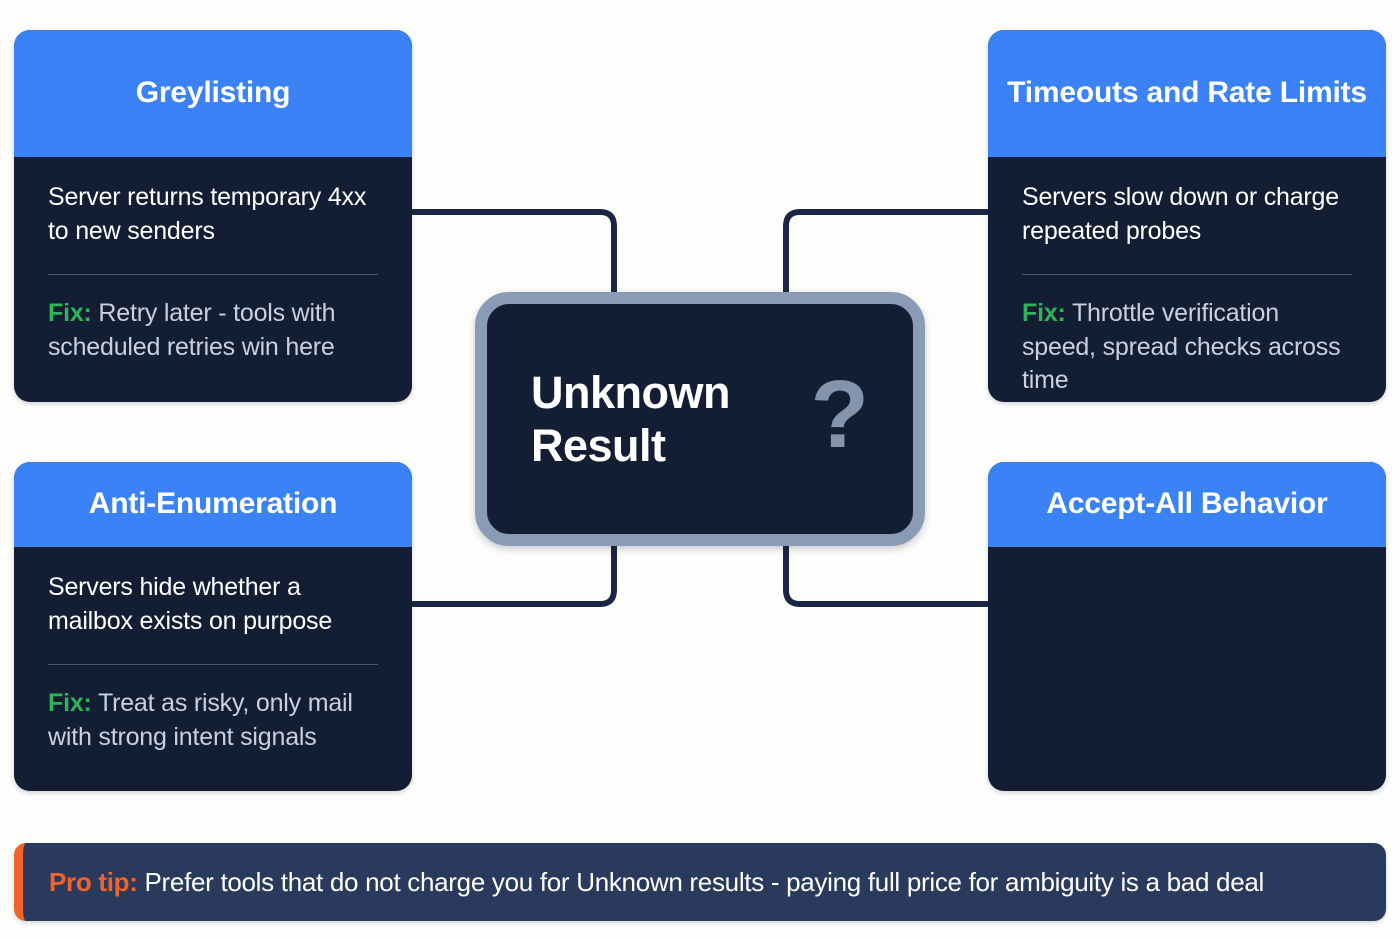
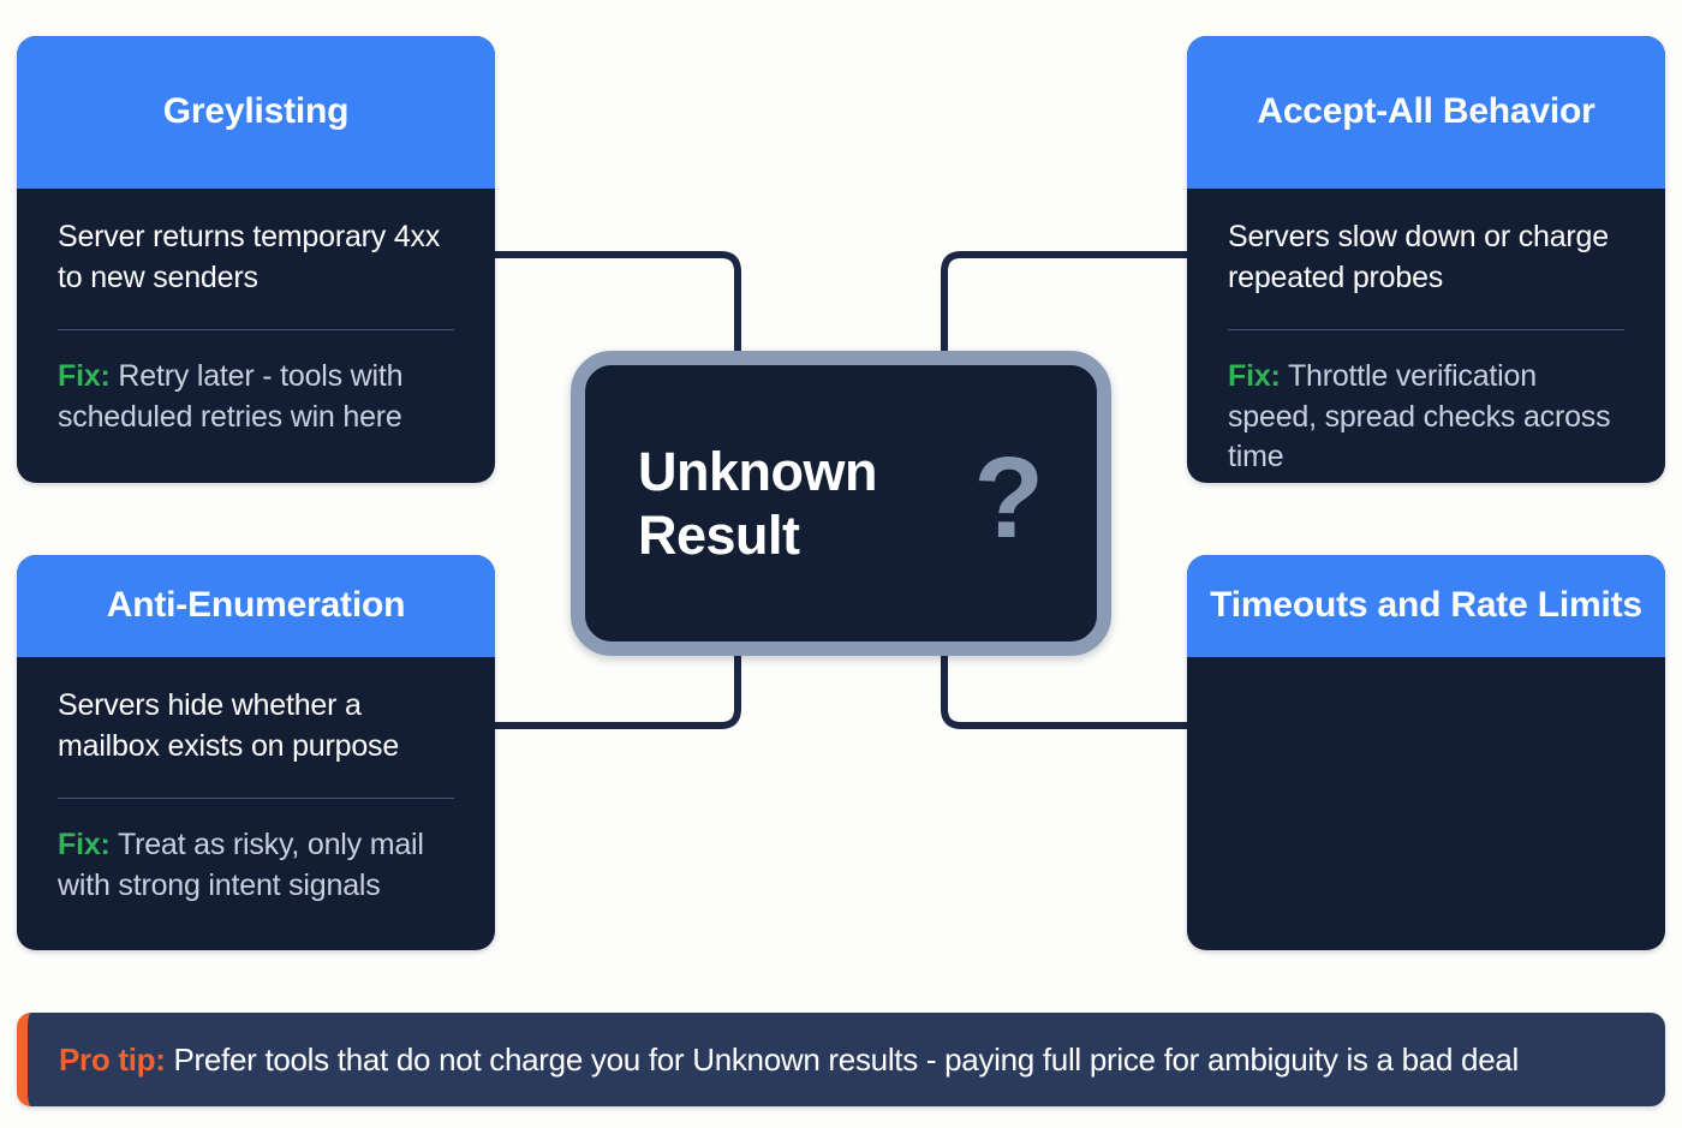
  Greylisting
  Server returns temporary 4xx to new senders
  Fix: Retry later - tools with scheduled retries win here
- Timeouts and Rate Limits
+ Accept-All Behavior
  Servers slow down or charge repeated probes
  Fix: Throttle verification speed, spread checks across time
  Anti-Enumeration
  Servers hide whether a mailbox exists on purpose
  Fix: Treat as risky, only mail with strong intent signals
- Accept-All Behavior
+ Timeouts and Rate Limits
  Unknown
  Result
  ?
  Pro tip: Prefer tools that do not charge you for Unknown results - paying full price for ambiguity is a bad deal
